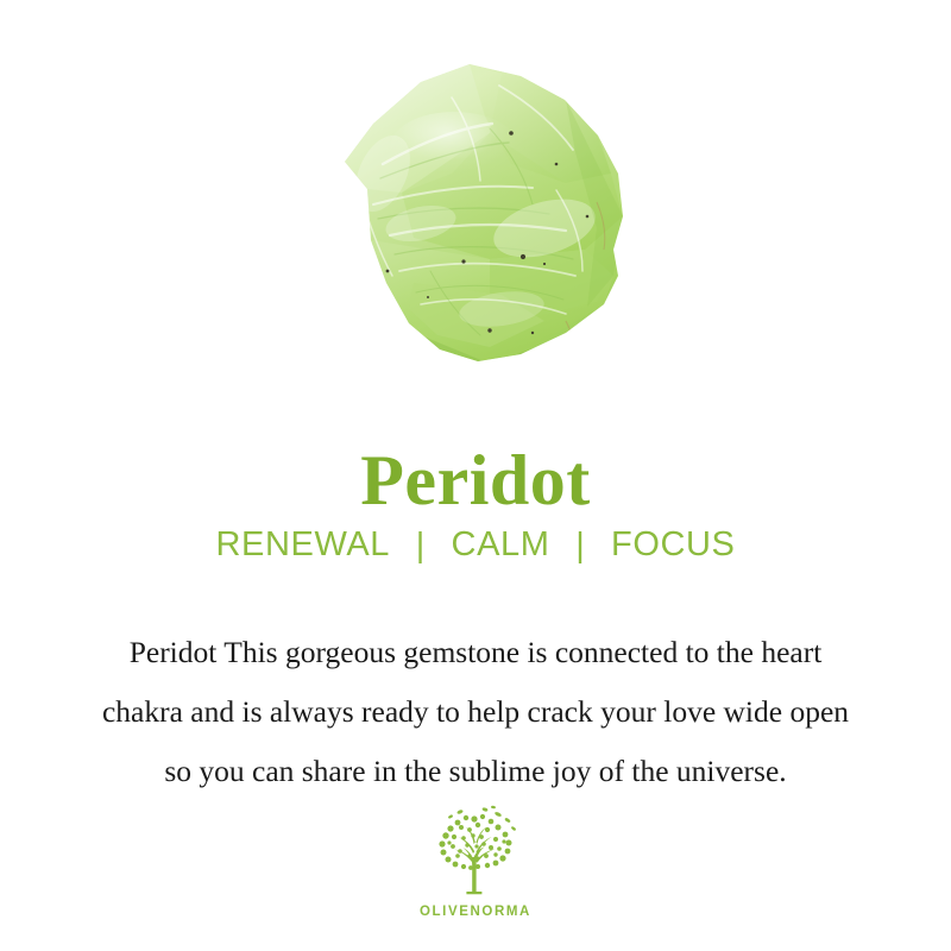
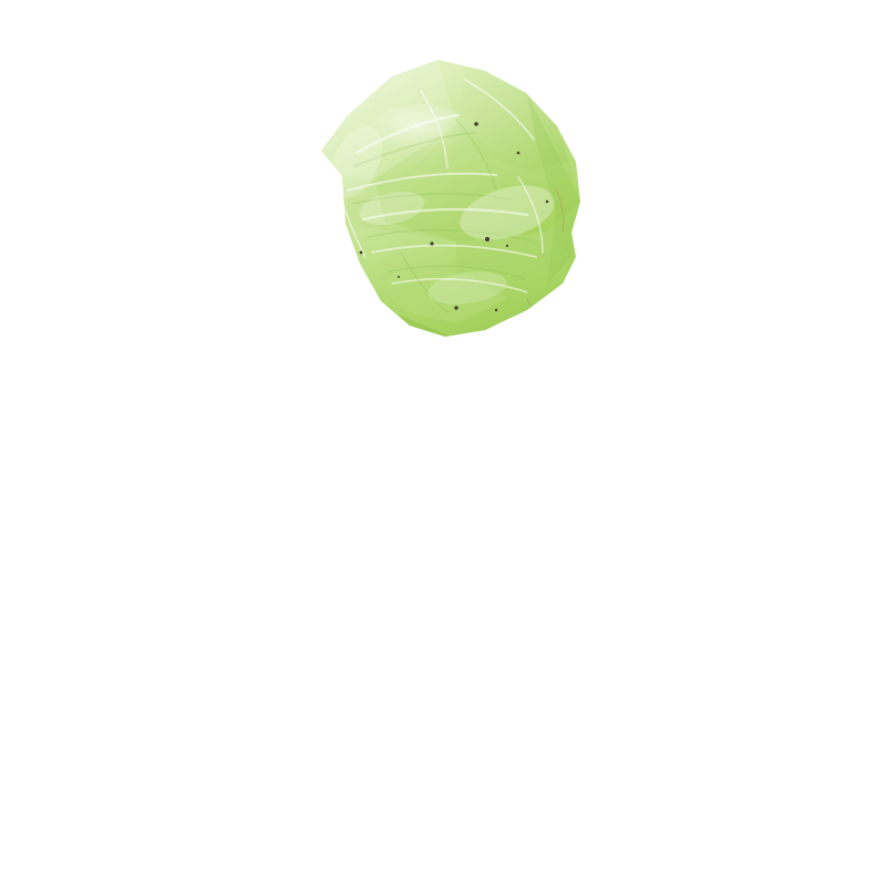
- Peridot
- RENEWAL | CALM | FOCUS
- Peridot This gorgeous gemstone is connected to the heart
- chakra and is always ready to help crack your love wide open
- so you can share in the sublime joy of the universe.
- OLIVENORMA
